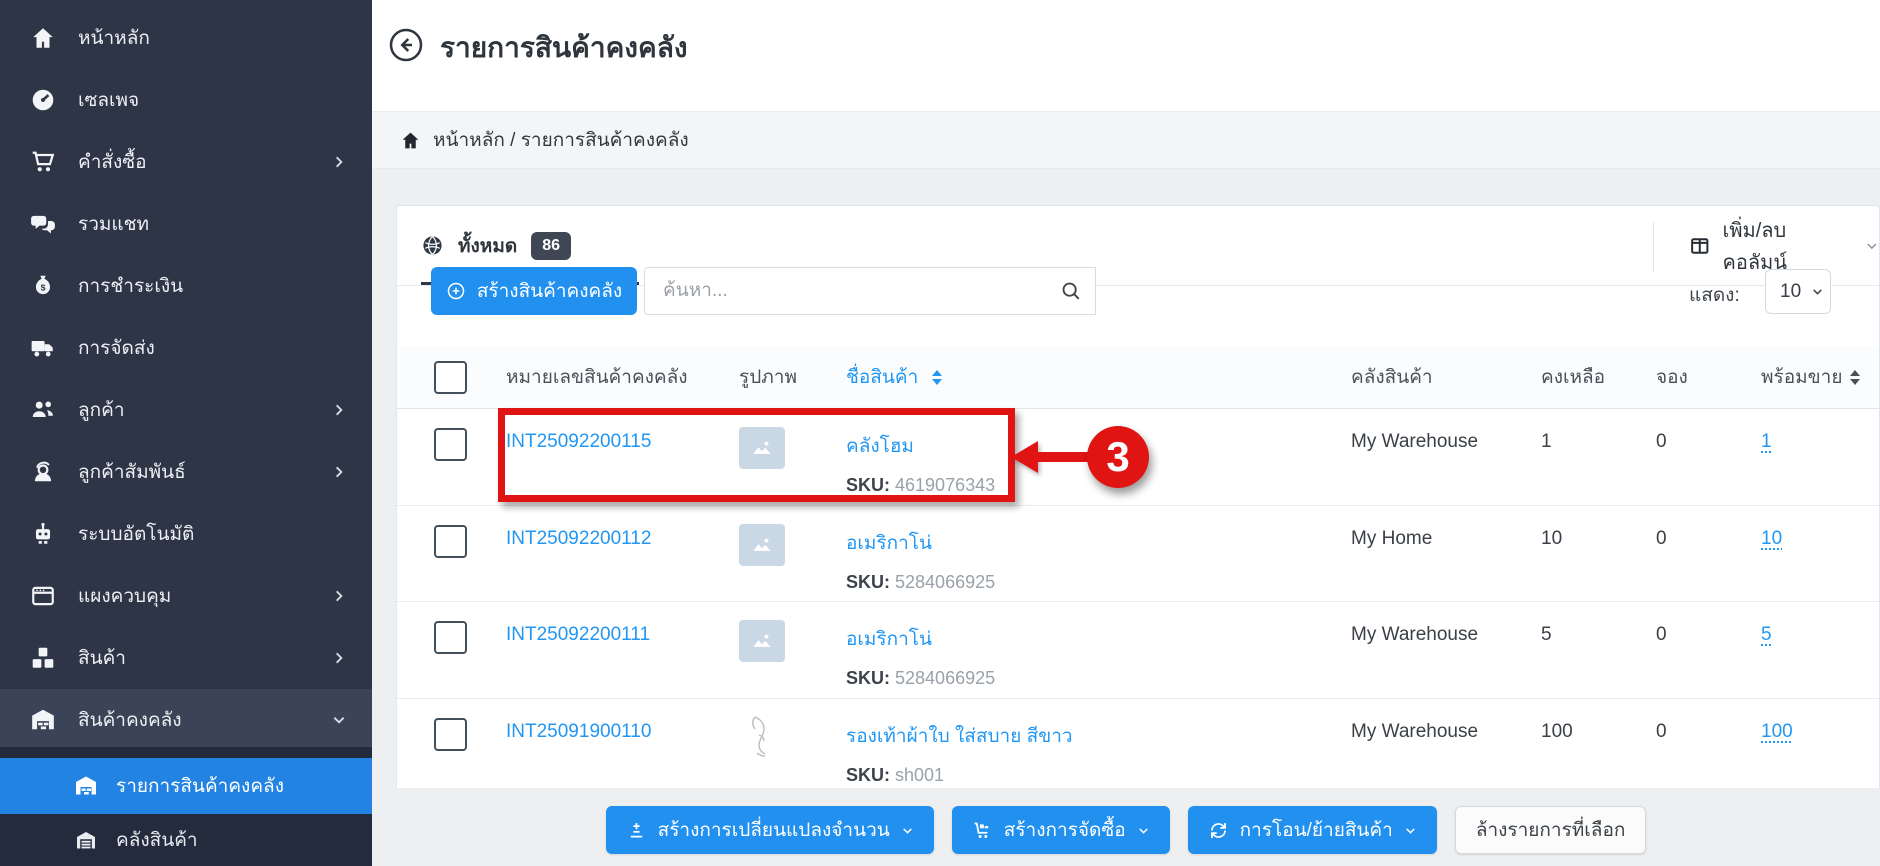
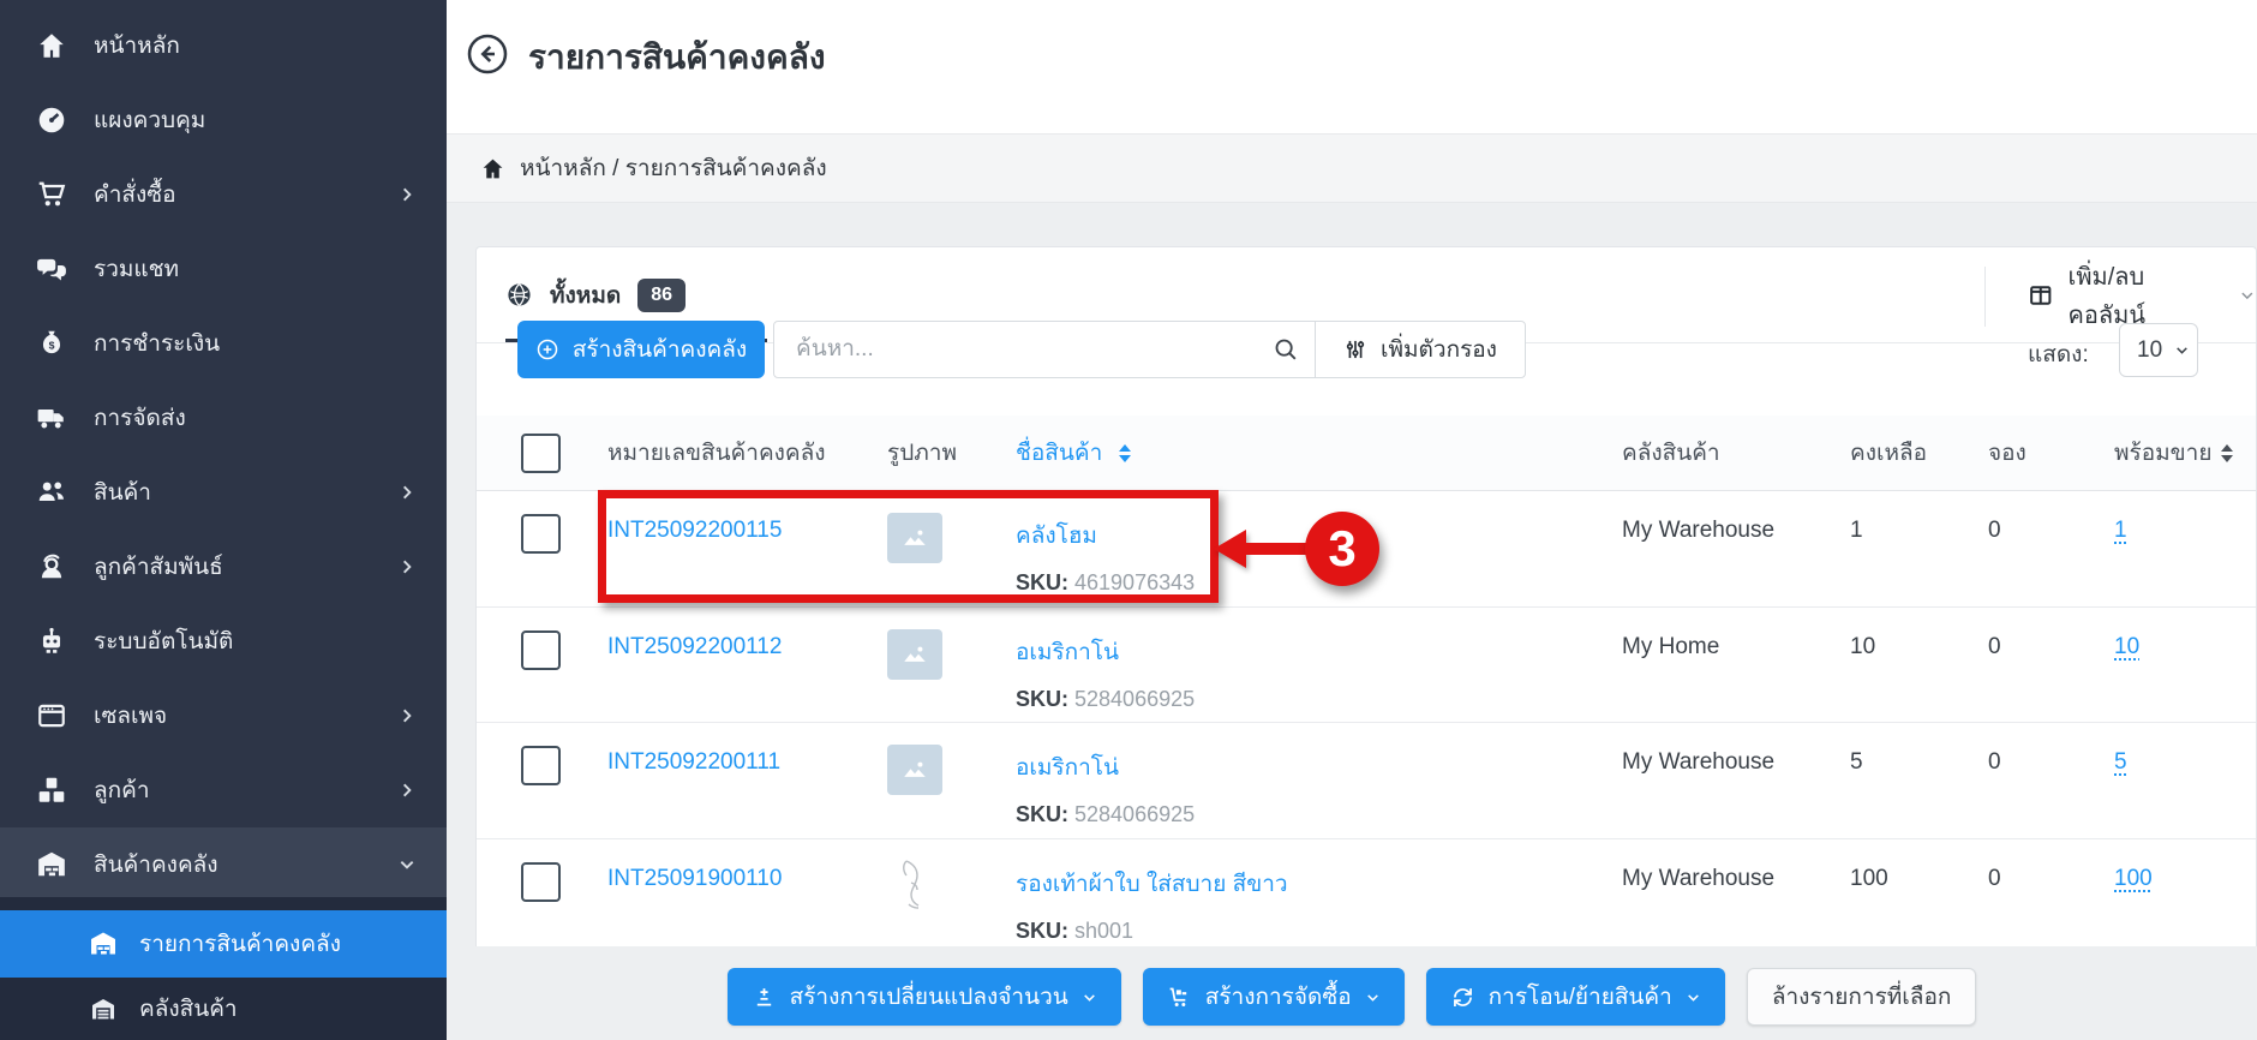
  หน้าหลัก
- เซลเพจ
+ แผงควบคุม
  คำสั่งซื้อ
  รวมแชท
  $
  การชำระเงิน
  การจัดส่ง
- ลูกค้า
+ สินค้า
  ลูกค้าสัมพันธ์
  ระบบอัตโนมัติ
- แผงควบคุม
+ เซลเพจ
- สินค้า
+ ลูกค้า
  สินค้าคงคลัง
  รายการสินค้าคงคลัง
  คลังสินค้า
  รายการสินค้าคงคลัง
  หน้าหลัก / รายการสินค้าคงคลัง
  ทั้งหมด
  86
  เพิ่ม/ลบ คอลัมน์
  สร้างสินค้าคงคลัง
  ค้นหา...
+ เพิ่มตัวกรอง
  แสดง:
  10
  หมายเลขสินค้าคงคลัง
  รูปภาพ
  ชื่อสินค้า
  คลังสินค้า
  คงเหลือ
  จอง
  พร้อมขาย
  INT25092200115
  คลังโฮม
  SKU: 4619076343
  My Warehouse
  1
  0
  1
  INT25092200112
  อเมริกาโน่
  SKU: 5284066925
  My Home
  10
  0
  10
  INT25092200111
  อเมริกาโน่
  SKU: 5284066925
  My Warehouse
  5
  0
  5
  INT25091900110
  รองเท้าผ้าใบ ใส่สบาย สีขาว
  SKU: sh001
  My Warehouse
  100
  0
  100
  สร้างการเปลี่ยนแปลงจำนวน
  สร้างการจัดซื้อ
  การโอน/ย้ายสินค้า
  ล้างรายการที่เลือก
  3
